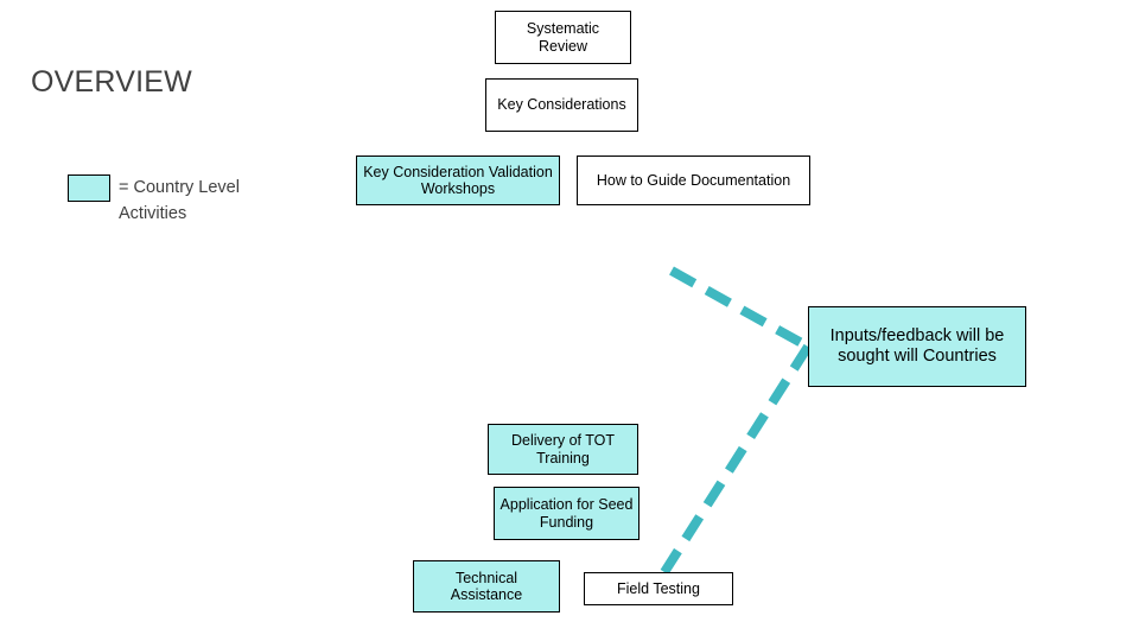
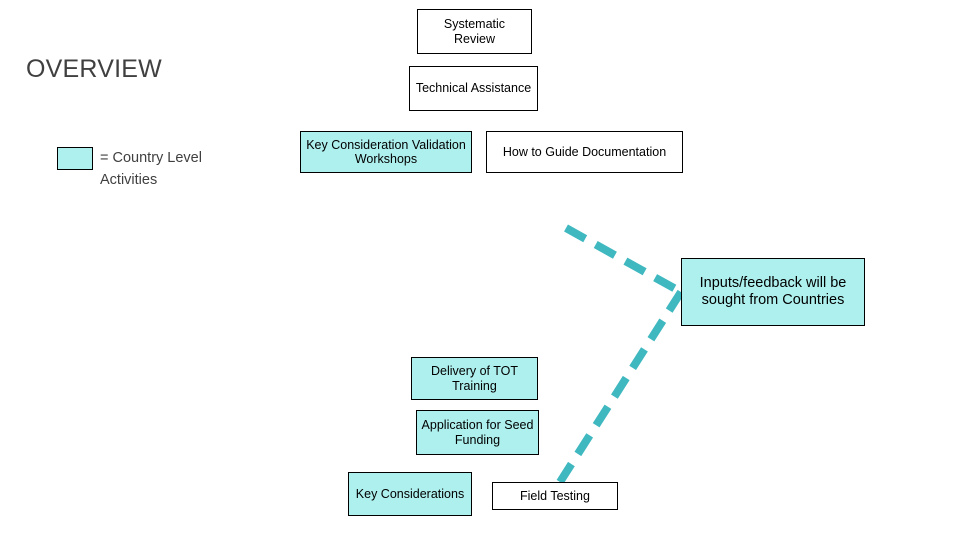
  OVERVIEW
  = Country Level Activities
  Systematic Review
- Key Considerations
+ Technical Assistance
  Key Consideration Validation Workshops
  How to Guide Documentation
- Inputs/feedback will be sought will Countries
+ Inputs/feedback will be sought from Countries
  Delivery of TOT Training
  Application for Seed Funding
- Technical Assistance
+ Key Considerations
  Field Testing
